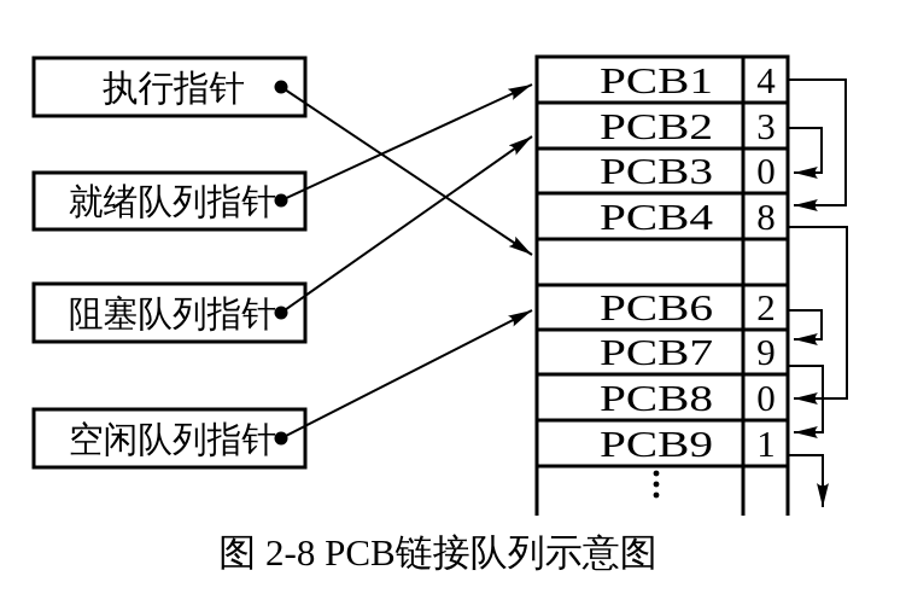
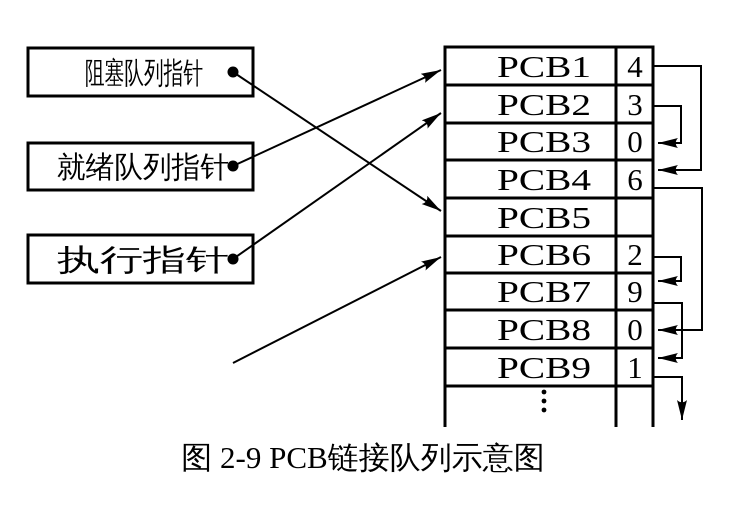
- 执行指针
+ 阻塞队列指针
  就绪队列指针
- 阻塞队列指针
+ 执行指针
- 空闲队列指针
  PCB1
  4
  PCB2
  3
  PCB3
  0
  PCB4
- 8
+ 6
+ PCB5
  PCB6
  2
  PCB7
  9
  PCB8
  0
  PCB9
  1
- 图 2-8 PCB链接队列示意图
+ 图 2-9 PCB链接队列示意图
